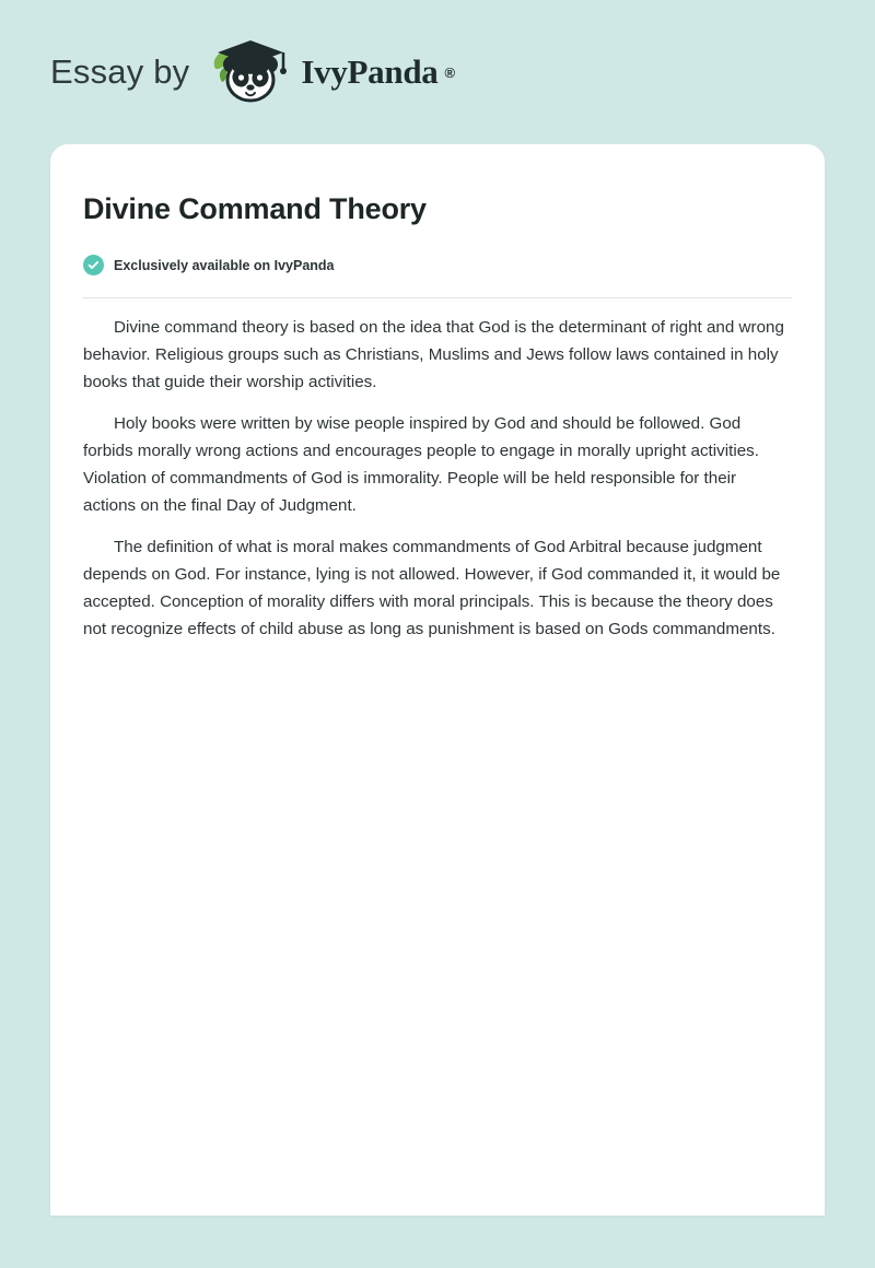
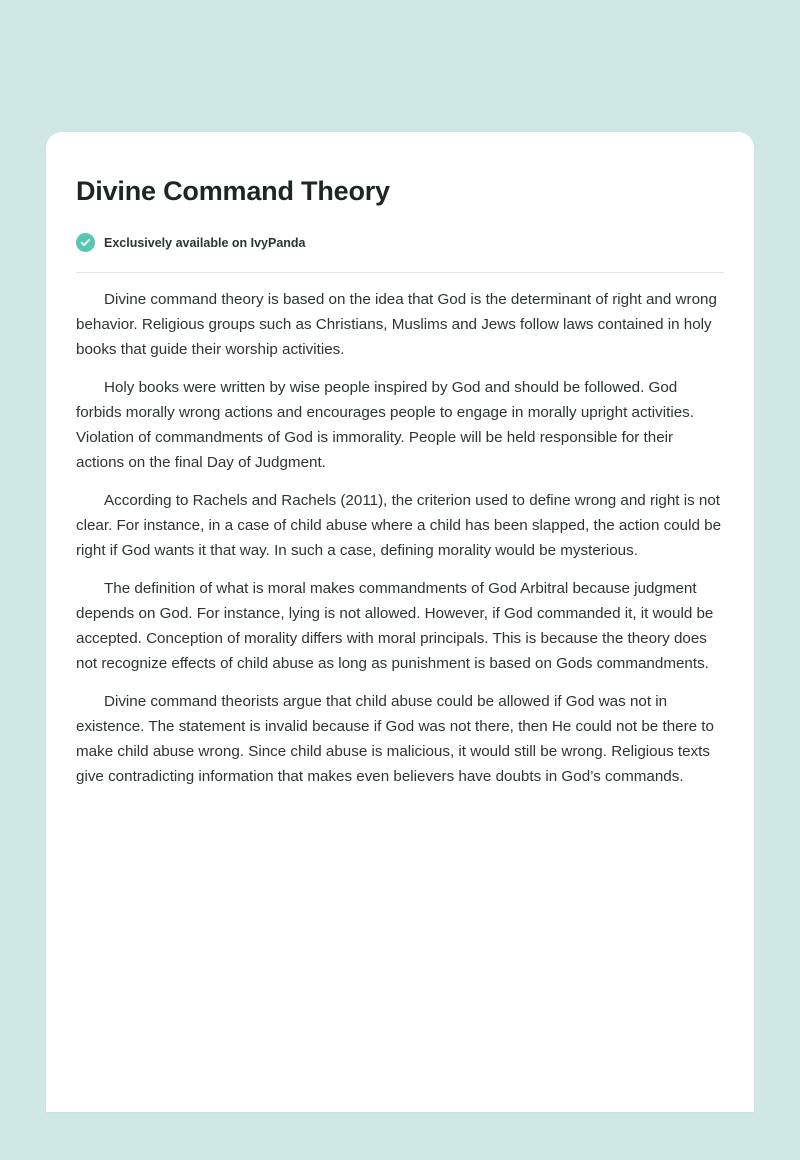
- Essay by
- IvyPanda
- ®
  Divine Command Theory
  Exclusively available on IvyPanda
  Divine command theory is based on the idea that God is the determinant of right and wrong behavior. Religious groups such as Christians, Muslims and Jews follow laws contained in holy books that guide their worship activities.
  Holy books were written by wise people inspired by God and should be followed. God forbids morally wrong actions and encourages people to engage in morally upright activities. Violation of commandments of God is immorality. People will be held responsible for their actions on the final Day of Judgment.
+ According to Rachels and Rachels (2011), the criterion used to define wrong and right is not clear. For instance, in a case of child abuse where a child has been slapped, the action could be right if God wants it that way. In such a case, defining morality would be mysterious.
  The definition of what is moral makes commandments of God Arbitral because judgment depends on God. For instance, lying is not allowed. However, if God commanded it, it would be accepted. Conception of morality differs with moral principals. This is because the theory does not recognize effects of child abuse as long as punishment is based on Gods commandments.
+ Divine command theorists argue that child abuse could be allowed if God was not in existence. The statement is invalid because if God was not there, then He could not be there to make child abuse wrong. Since child abuse is malicious, it would still be wrong. Religious texts give contradicting information that makes even believers have doubts in God’s commands.
